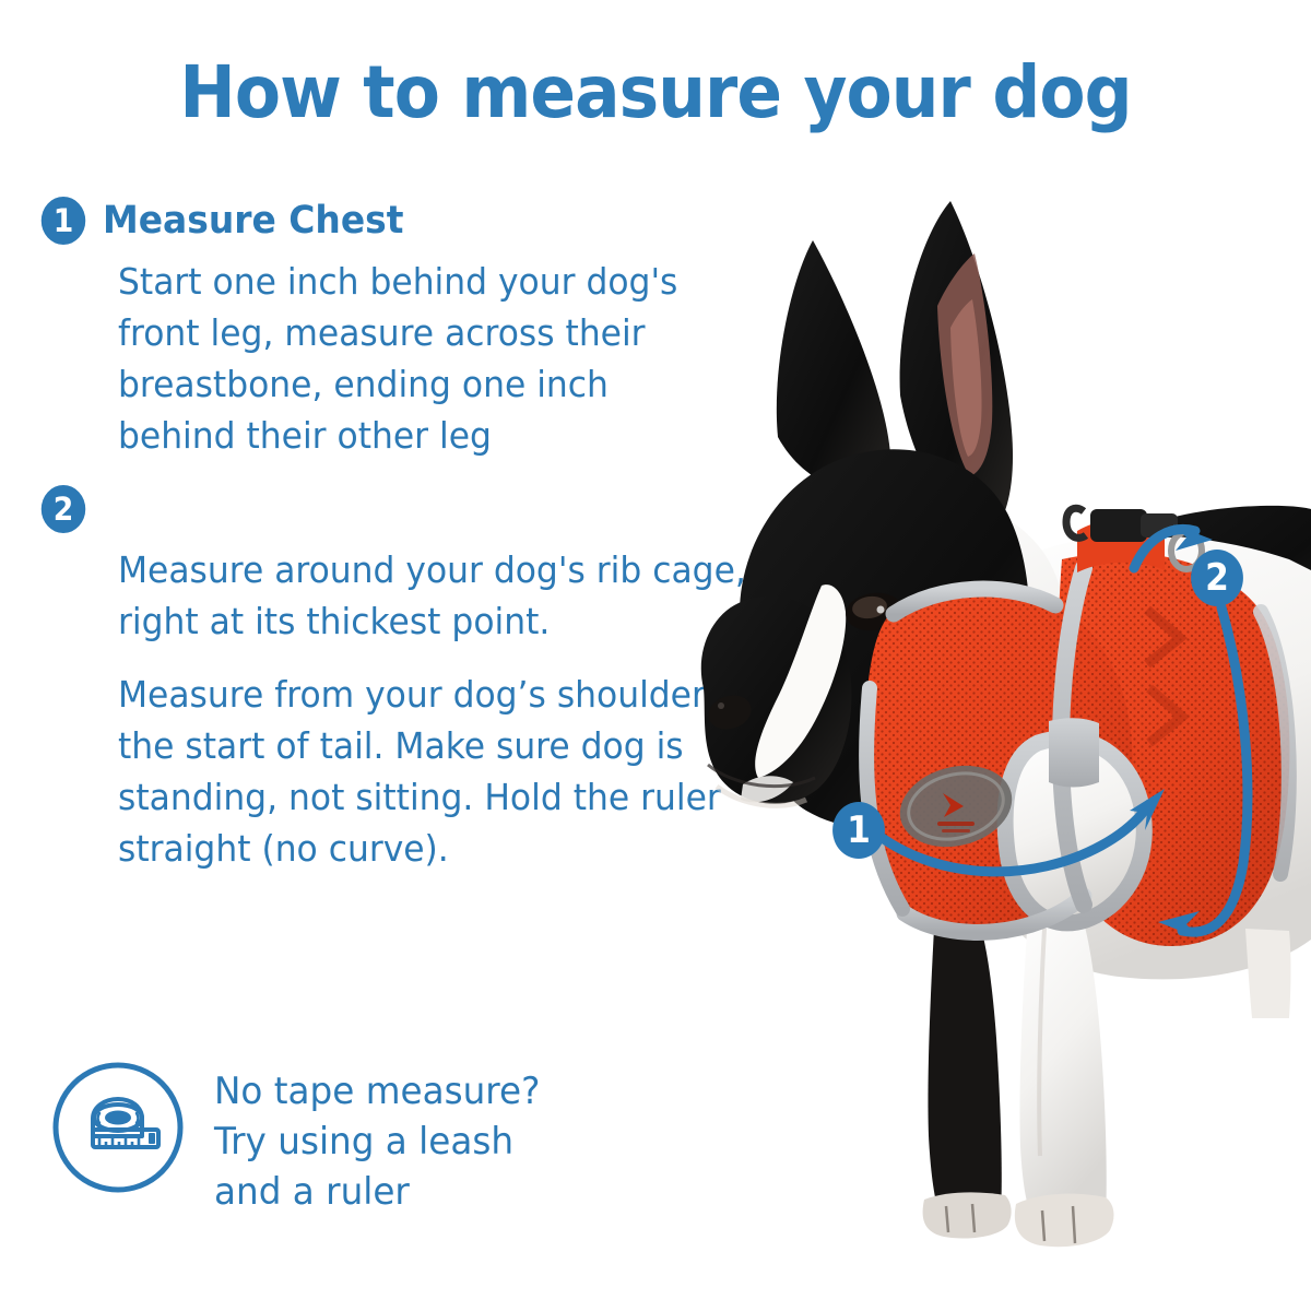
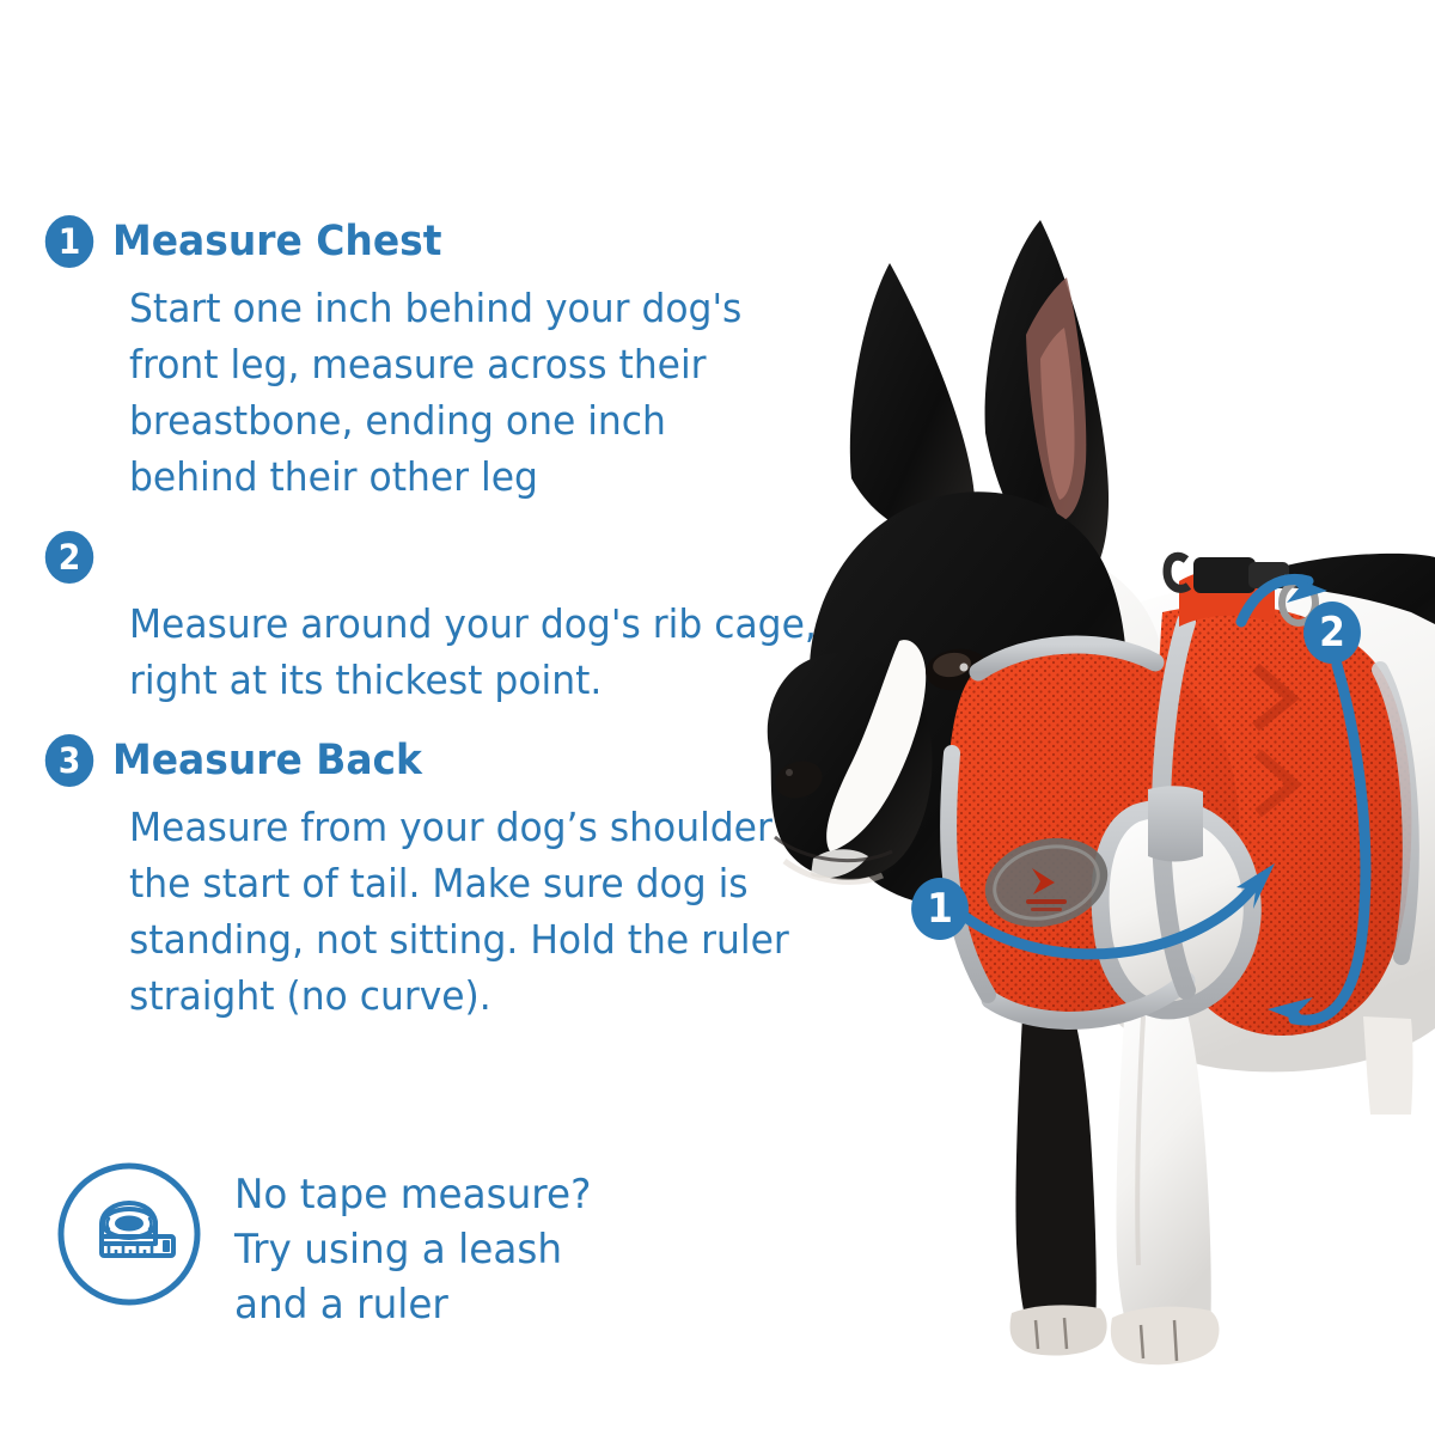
- How to measure your dog
  1
  Measure Chest
  Start one inch behind your dog's front leg, measure across their breastbone, ending one inch behind their other leg
  2
  Measure around your dog's rib cage, right at its thickest point.
+ 3
+ Measure Back
  Measure from your dog’s shoulder the start of tail. Make sure dog is standing, not sitting. Hold the ruler straight (no curve).
  No tape measure?
  Try using a leash
  and a ruler
  1
  2
